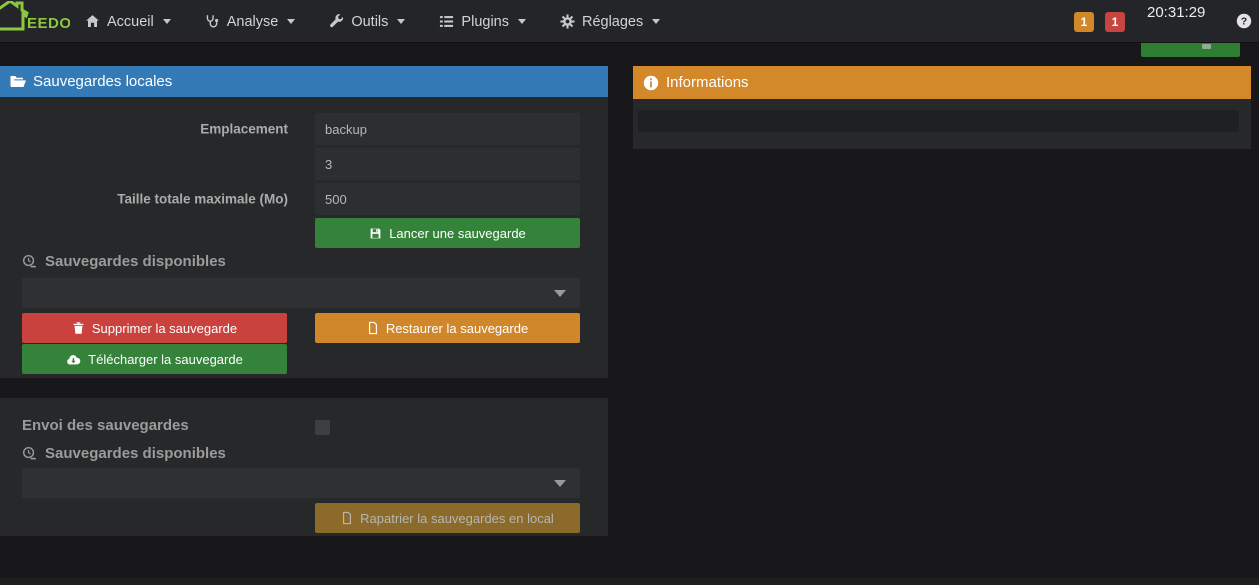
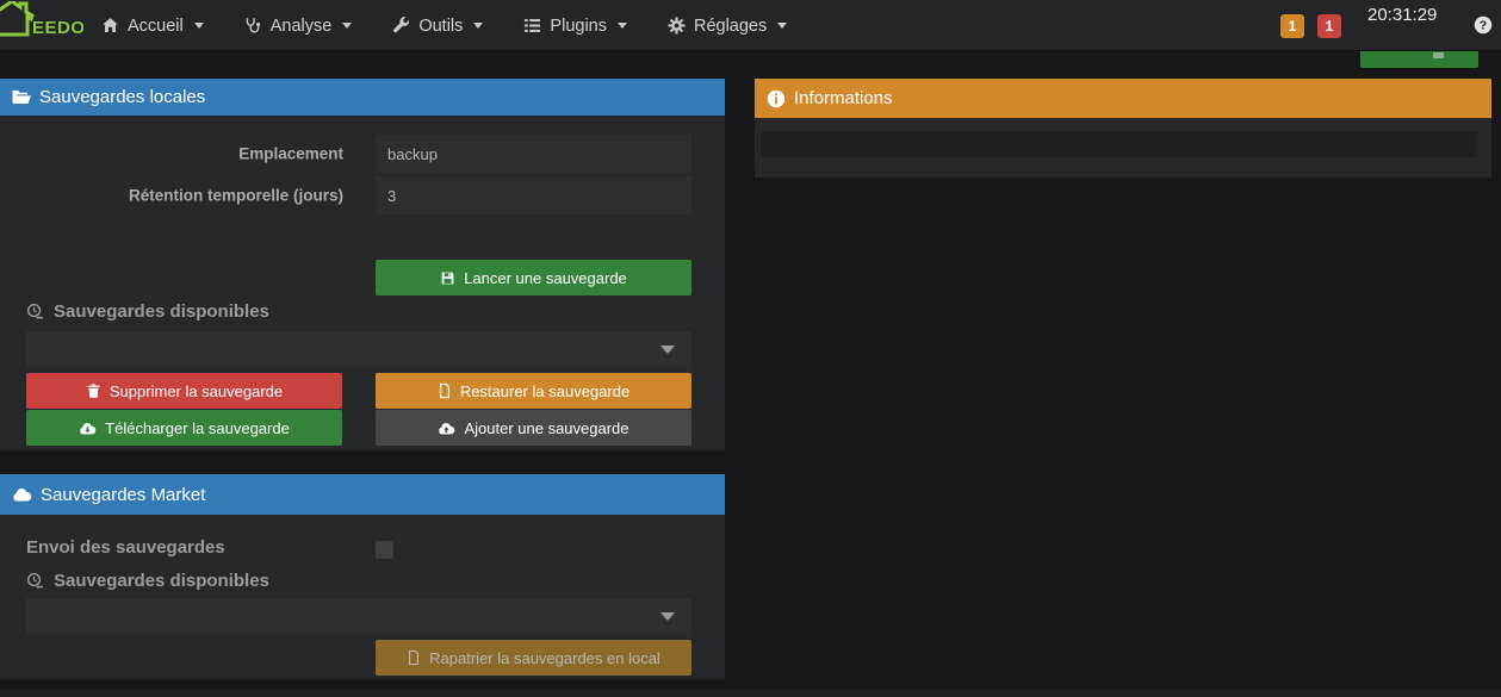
  EEDO
  Accueil
  Analyse
  Outils
  Plugins
  Réglages
  1
  1
  20:31:29
  ?
  Sauvegardes locales
  Emplacement
  backup
+ Rétention temporelle (jours)
  3
- Taille totale maximale (Mo)
- 500
  Lancer une sauvegarde
  Sauvegardes disponibles
  Supprimer la sauvegarde
  Restaurer la sauvegarde
  Télécharger la sauvegarde
+ Ajouter une sauvegarde
+ Sauvegardes Market
  Envoi des sauvegardes
  Sauvegardes disponibles
  Rapatrier la sauvegardes en local
  Informations
